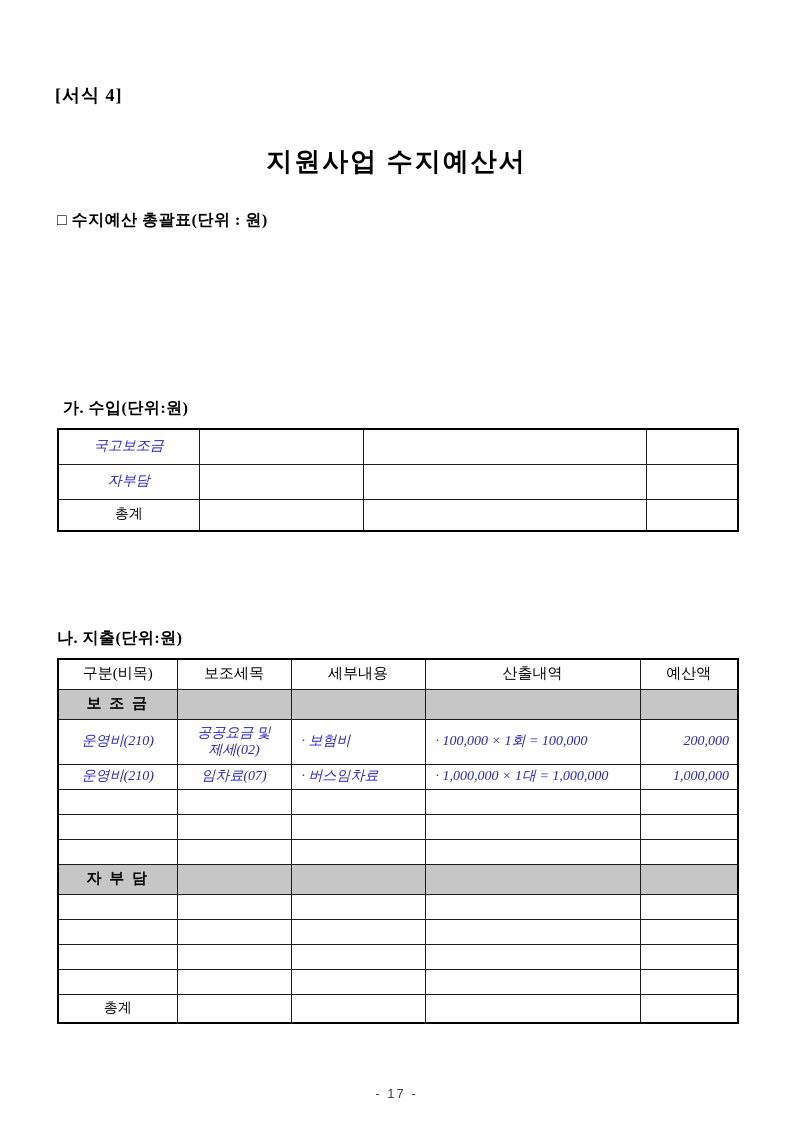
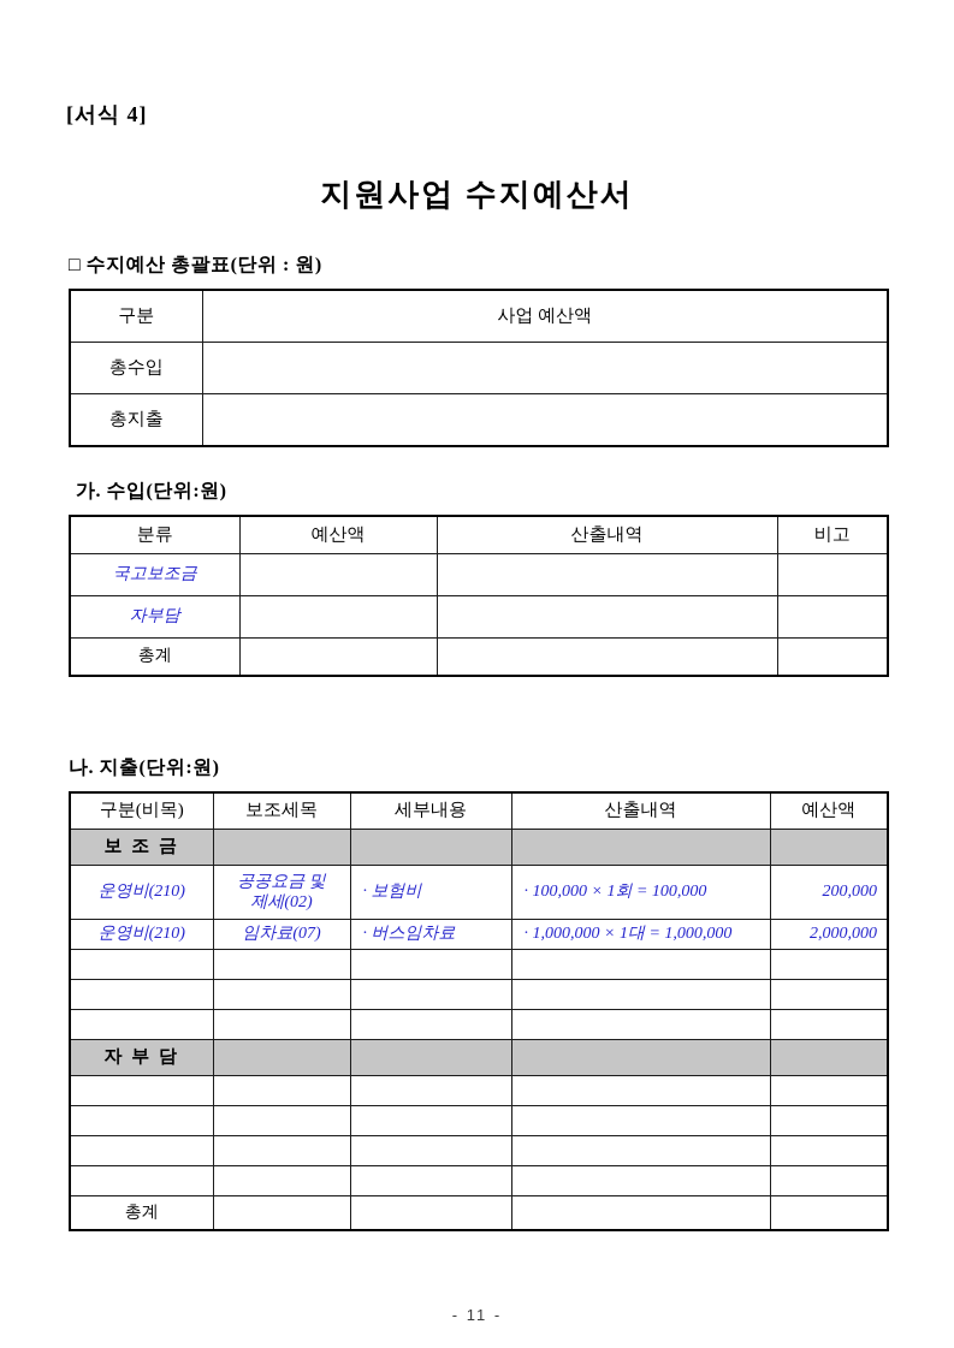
  [서식 4]
  지원사업 수지예산서
  □ 수지예산 총괄표(단위 : 원)
+ 구분	사업 예산액
+ 총수입
+ 총지출
  가. 수입(단위:원)
+ 분류	예산액	산출내역	비고
  국고보조금
  자부담
  총계
  나. 지출(단위:원)
  구분(비목)	보조세목	세부내용	산출내역	예산액
  보 조 금
  운영비(210)	공공요금 및 제세(02)	· 보험비	· 100,000 × 1회 = 100,000	200,000
- 운영비(210)	임차료(07)	· 버스임차료	· 1,000,000 × 1대 = 1,000,000	1,000,000
+ 운영비(210)	임차료(07)	· 버스임차료	· 1,000,000 × 1대 = 1,000,000	2,000,000
  자 부 담
  총계
- - 17 -
+ - 11 -
